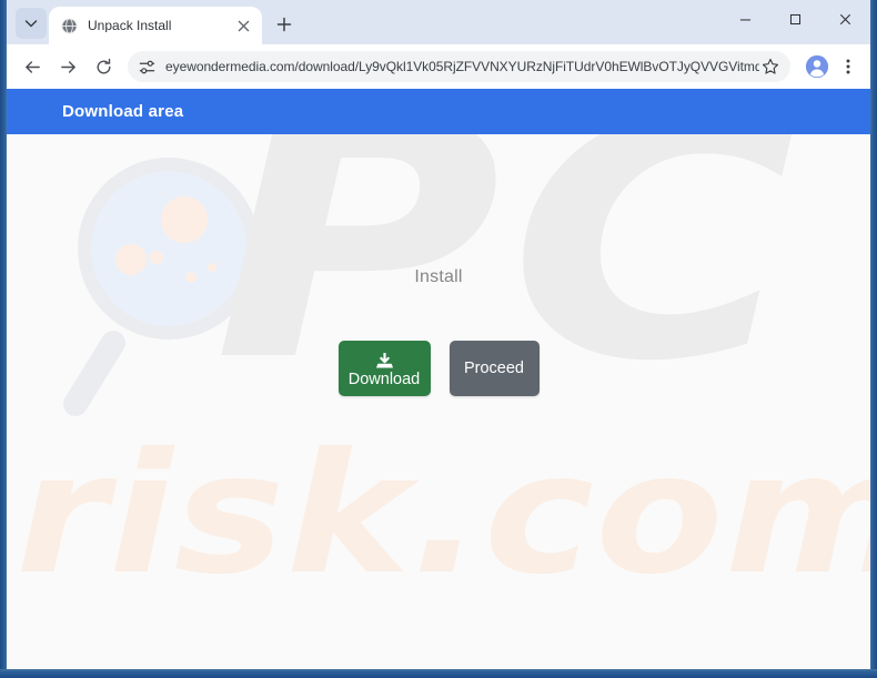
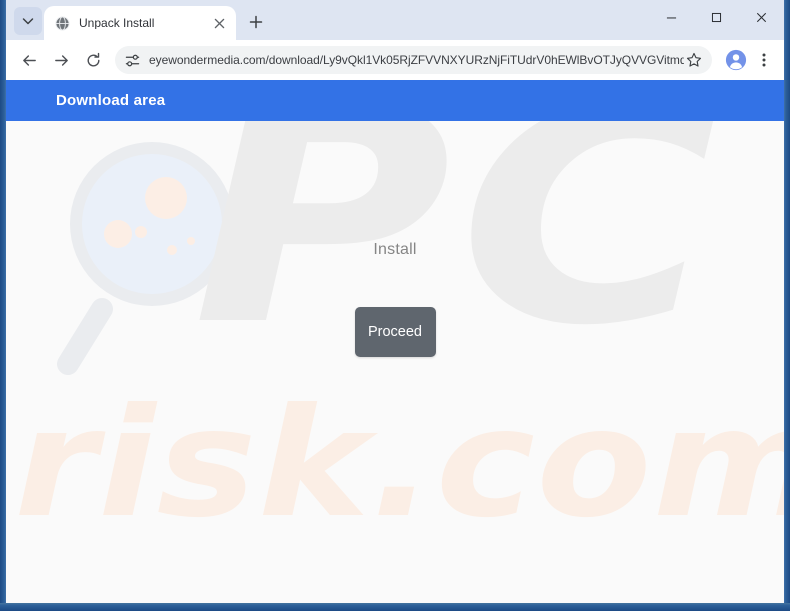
  Unpack Install
  eyewondermedia.com/download/Ly9vQkl1Vk05RjZFVVNXYURzNjFiTUdrV0hEWlBvOTJyQVVGVitmd
  Download area
  PC
  risk.com
  Install
- Download
  Proceed
